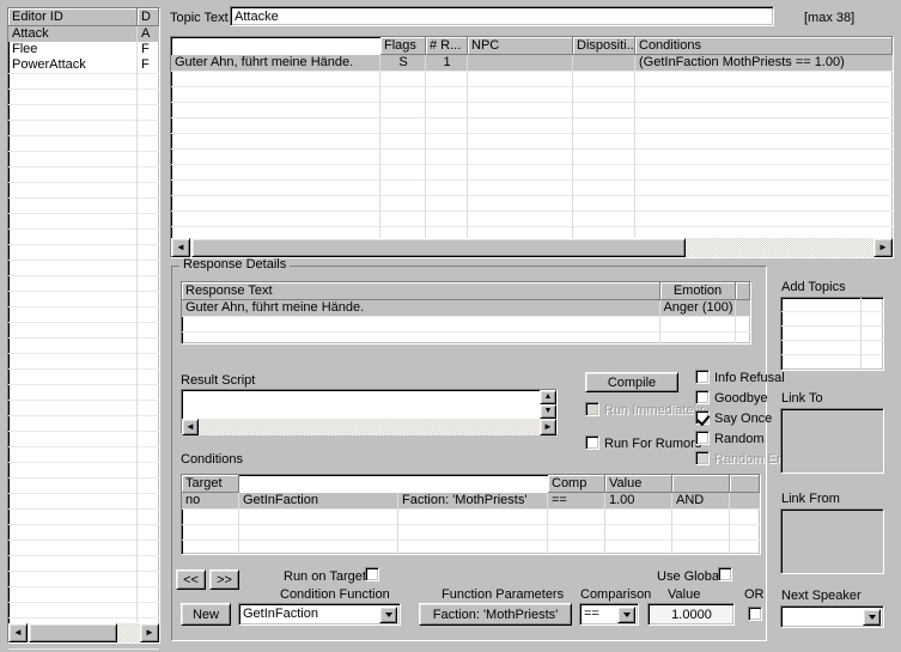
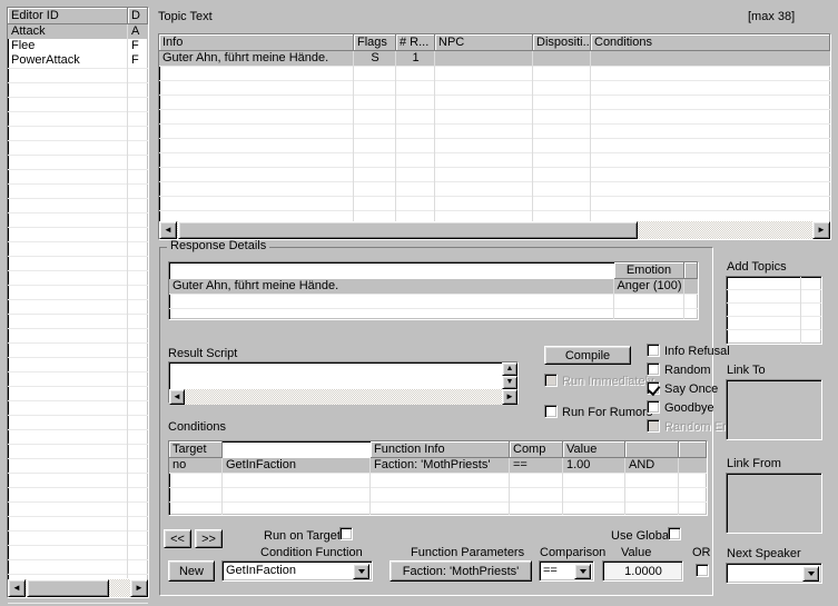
  Editor ID
  D
  Attack
  A
  Flee
  F
  PowerAttack
  F
  ◄
  ►
  Topic Text
- Attacke
  [max 38]
+ Info
  Flags
  # R...
  NPC
  Dispositi..
  Conditions
  Guter Ahn, führt meine Hände.
  S
  1
- (GetInFaction MothPriests == 1.00)
  ◄
  ►
  Response Details
- Response Text
  Emotion
  Guter Ahn, führt meine Hände.
  Anger (100)
  Result Script
  ◄
  ►
  Compile
  Run Immediate
  Run For Rumor
  Info Refusal
- Goodbye
+ Random
  Say Once
- Random
+ Goodbye
  Random E
  Conditions
  Target
+ Function Info
  Comp
  Value
  no
  GetInFaction
  Faction: 'MothPriests'
  ==
  1.00
  AND
  <<
  >>
  New
  Run on Targe
  Use Globa
  Condition Function
  Function Parameters
  Comparison
  Value
  OR
  GetInFaction
  Faction: 'MothPriests'
  ==
  1.0000
  Add Topics
  Link To
  Link From
  Next Speaker
